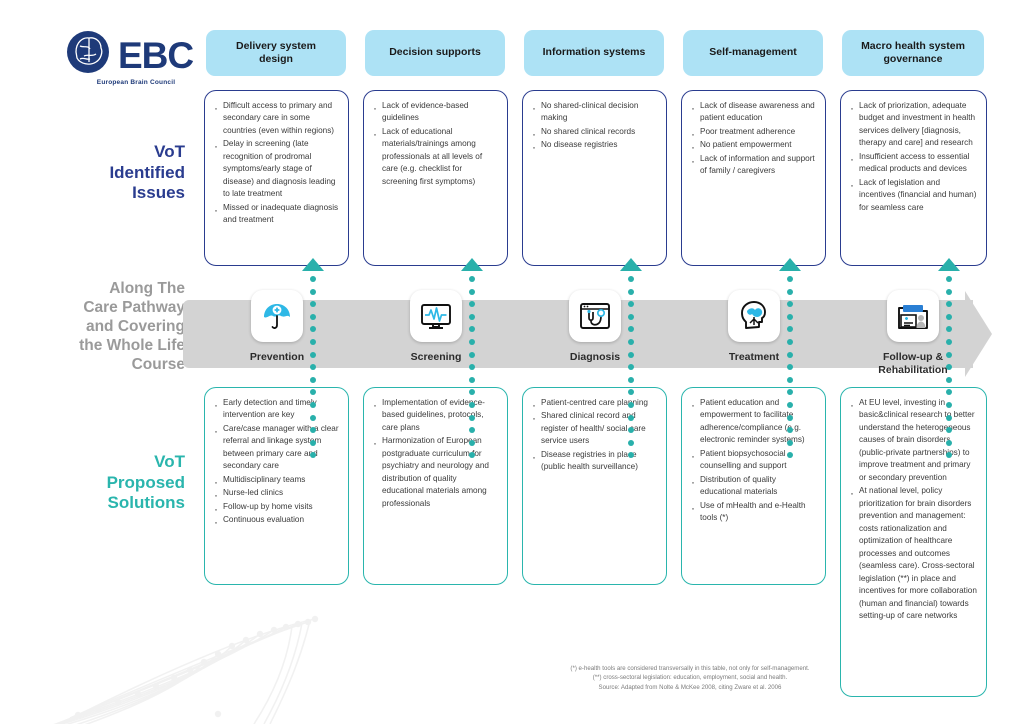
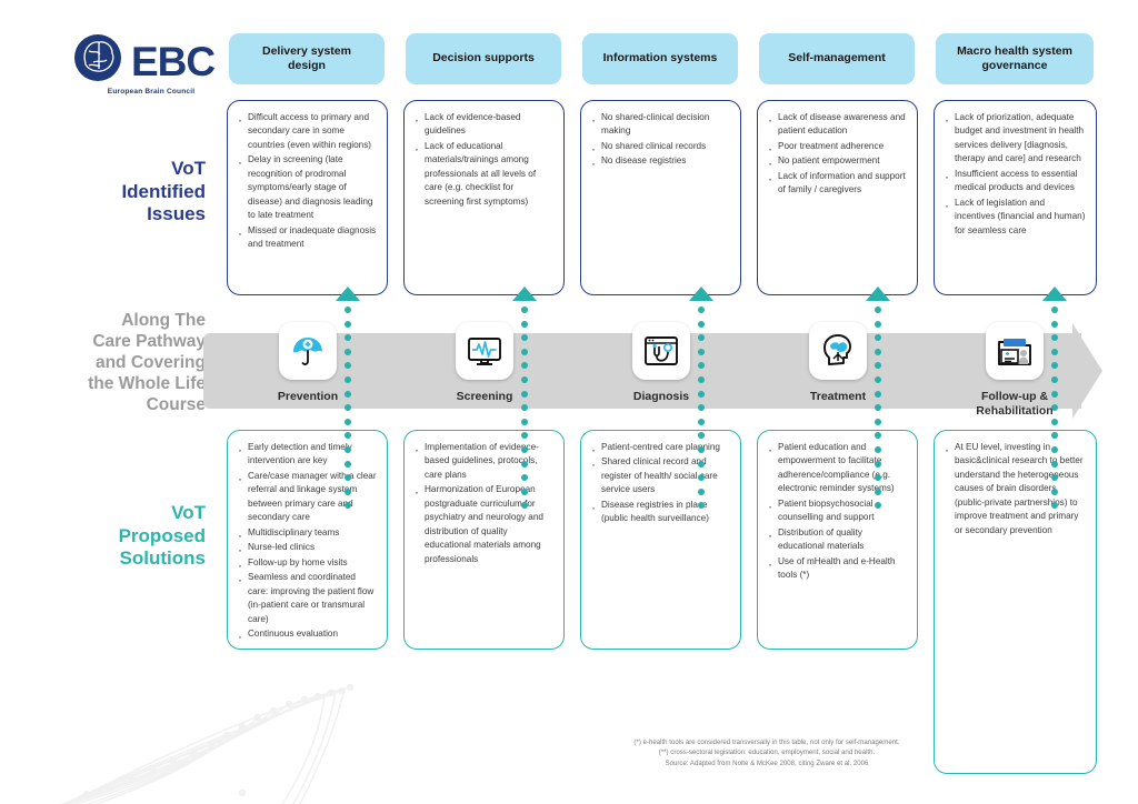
  EBC
  Delivery system
  design
  Decision supports
  Information systems
  Self-management
  Macro health system
  governance
  VoT
  Identified
  Issues
  Along The
  Care Pathway
  and Covering
  the Whole Life
  Course
  VoT
  Proposed
  Solutions
  Difficult access to primary and secondary care in some countries (even within regions)
  Delay in screening (late recognition of prodromal symptoms/early stage of disease) and diagnosis leading to late treatment
  Missed or inadequate diagnosis and treatment
  Lack of evidence-based guidelines
  Lack of educational materials/trainings among professionals at all levels of care (e.g. checklist for screening first symptoms)
  No shared-clinical decision making
  No shared clinical records
  No disease registries
  Lack of disease awareness and patient education
  Poor treatment adherence
  No patient empowerment
  Lack of information and support of family / caregivers
  Lack of priorization, adequate budget and investment in health services delivery [diagnosis, therapy and care] and research
  Insufficient access to essential medical products and devices
  Lack of legislation and incentives (financial and human) for seamless care
  Prevention
  Screening
  Diagnosis
  Treatment
  Follow-up &
  Rehabilitation
  Early detection and time intervention are key
  Care/case manager wit a clear referral and linkage systm between primary care a secondary care
  Multidisciplinary teams
  Nurse-led clinics
  Follow-up by home visits
+ Seamless and coordinated care: improving the patient flow (in-patient care or transmural care)
  Continuous evaluation
  Implementation of evidece-based guidelines, protocls, care plans
  Harmonization of Europan postgraduate curriculumor psychiatry and neurology and distribution of quality educational materials among professionals
  Patient-centred care planing
  Shared clinical record a register of health/ socialare service users
  Disease registries in plae (public health surveillance)
  Patient education and empowerment to facilita adherence/compliance (.g. electronic reminder systms)
  Patient biopsychosocial counselling and support
  Distribution of quality educational materials
  Use of mHealth and e-Health tools (*)
  At EU level, investing in basic&clinical research t better understand the heterogeous causes of brain disorder (public-private partnershs) to improve treatment and primary or secondary prevention
- At national level, policy prioritization for brain disorders prevention and management: costs rationalization and optimization of healthcare processes and outcomes (seamless care). Cross-sectoral legislation (**) in place and incentives for more collaboration (human and financial) towards setting-up of care networks
